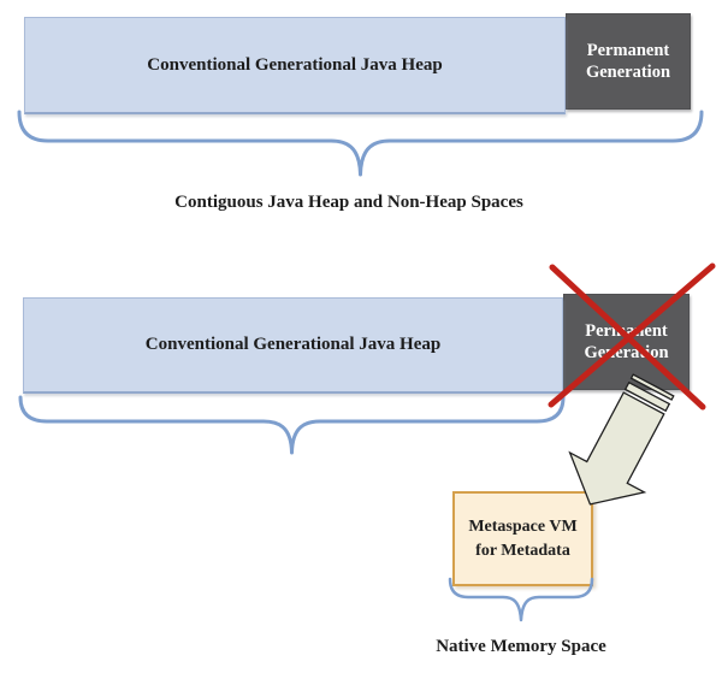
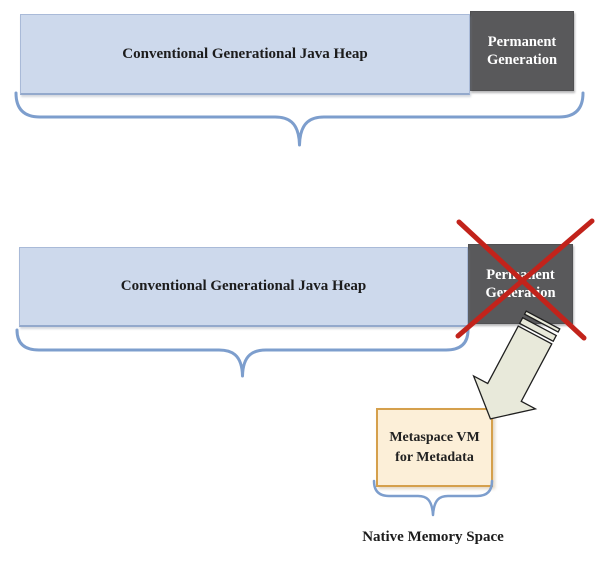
  Permanent Generation
  Conventional Generational Java Heap
- Contiguous Java Heap and Non-Heap Spaces
  Peraent Geeraon
  Conventional Generational Java Heap
  Metaspace VM for Metadata
  Native Memory Space
